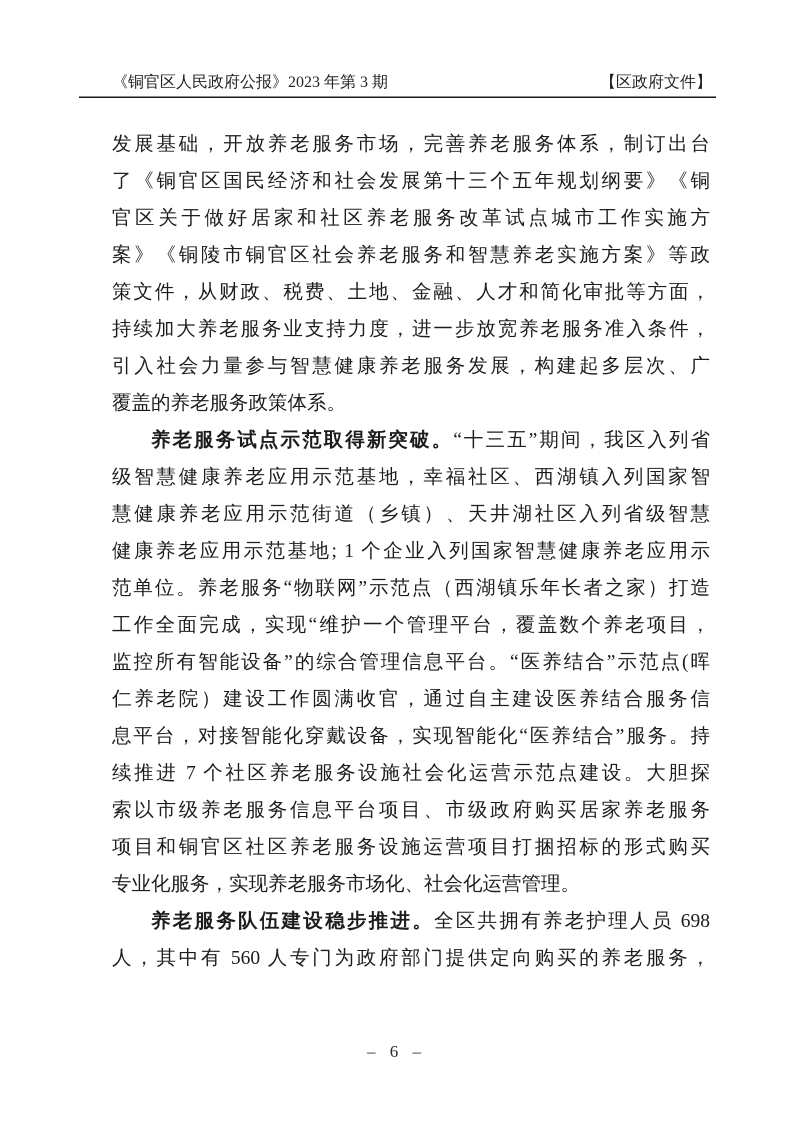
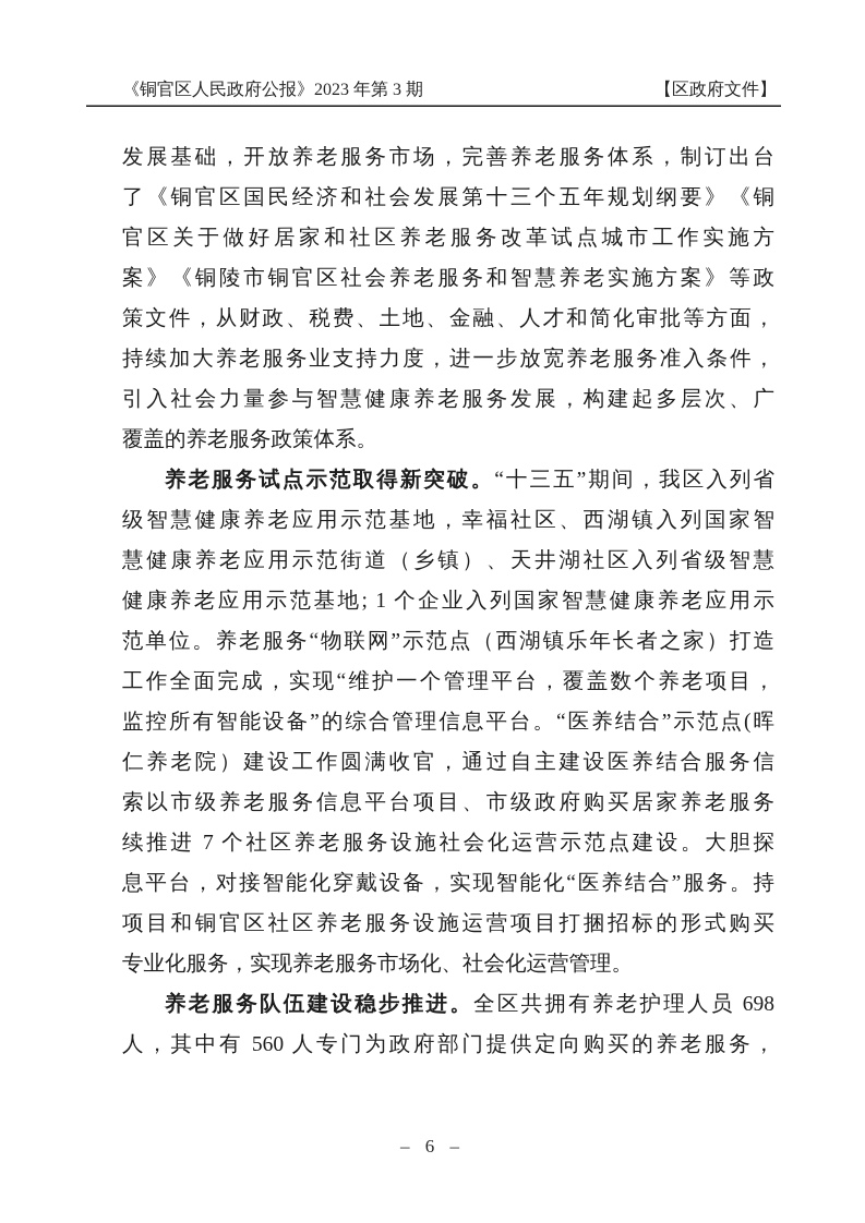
  《铜官区人民政府公报》2023 年第 3 期
  【区政府文件】
  发展基础，开放养老服务市场，完善养老服务体系，制订出台
  了《铜官区国民经济和社会发展第十三个五年规划纲要》《铜
  官区关于做好居家和社区养老服务改革试点城市工作实施方
  案》《铜陵市铜官区社会养老服务和智慧养老实施方案》等政
  策文件，从财政、税费、土地、金融、人才和简化审批等方面，
  持续加大养老服务业支持力度，进一步放宽养老服务准入条件，
  引入社会力量参与智慧健康养老服务发展，构建起多层次、广
  覆盖的养老服务政策体系。
  养老服务试点示范取得新突破。“十三五”期间，我区入列省
  级智慧健康养老应用示范基地，幸福社区、西湖镇入列国家智
  慧健康养老应用示范街道（乡镇）、天井湖社区入列省级智慧
  健康养老应用示范基地; 1 个企业入列国家智慧健康养老应用示
  范单位。养老服务“物联网”示范点（西湖镇乐年长者之家）打造
  工作全面完成，实现“维护一个管理平台，覆盖数个养老项目，
  监控所有智能设备”的综合管理信息平台。“医养结合”示范点(晖
  仁养老院）建设工作圆满收官，通过自主建设医养结合服务信
- 息平台，对接智能化穿戴设备，实现智能化“医养结合”服务。持
+ 索以市级养老服务信息平台项目、市级政府购买居家养老服务
  续推进 7 个社区养老服务设施社会化运营示范点建设。大胆探
- 索以市级养老服务信息平台项目、市级政府购买居家养老服务
+ 息平台，对接智能化穿戴设备，实现智能化“医养结合”服务。持
  项目和铜官区社区养老服务设施运营项目打捆招标的形式购买
  专业化服务，实现养老服务市场化、社会化运营管理。
  养老服务队伍建设稳步推进。全区共拥有养老护理人员 698
  人，其中有 560 人专门为政府部门提供定向购买的养老服务，
  – 6 –
